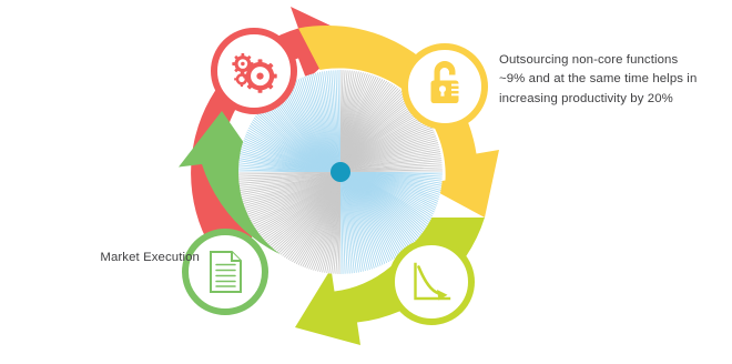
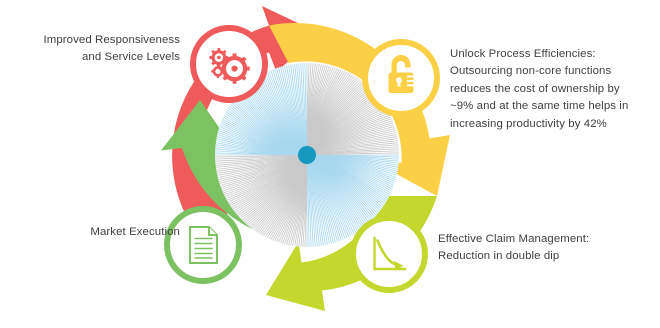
+ Improved Responsiveness
+ and Service Levels
+ Unlock Process Efficiencies:
  Outsourcing non-core functions
+ reduces the cost of ownership by
  ~9% and at the same time helps in
- increasing productivity by 20%
+ increasing productivity by 42%
  Market Execution
+ Effective Claim Management:
+ Reduction in double dip
